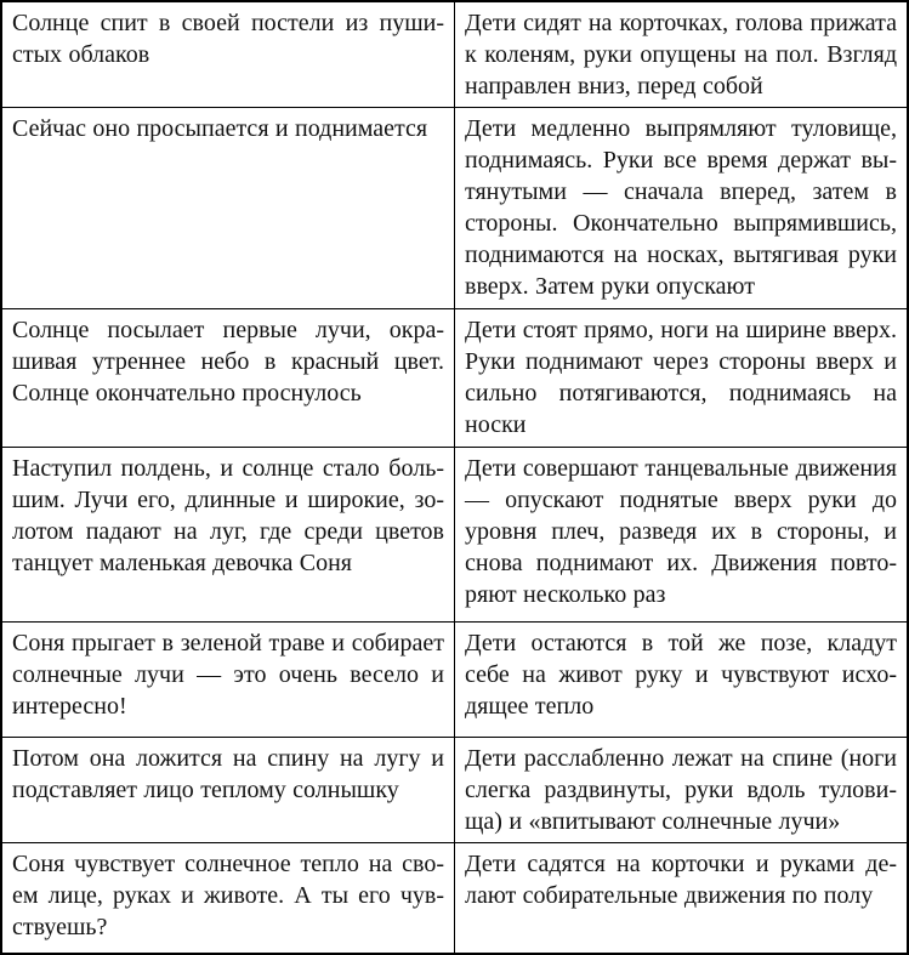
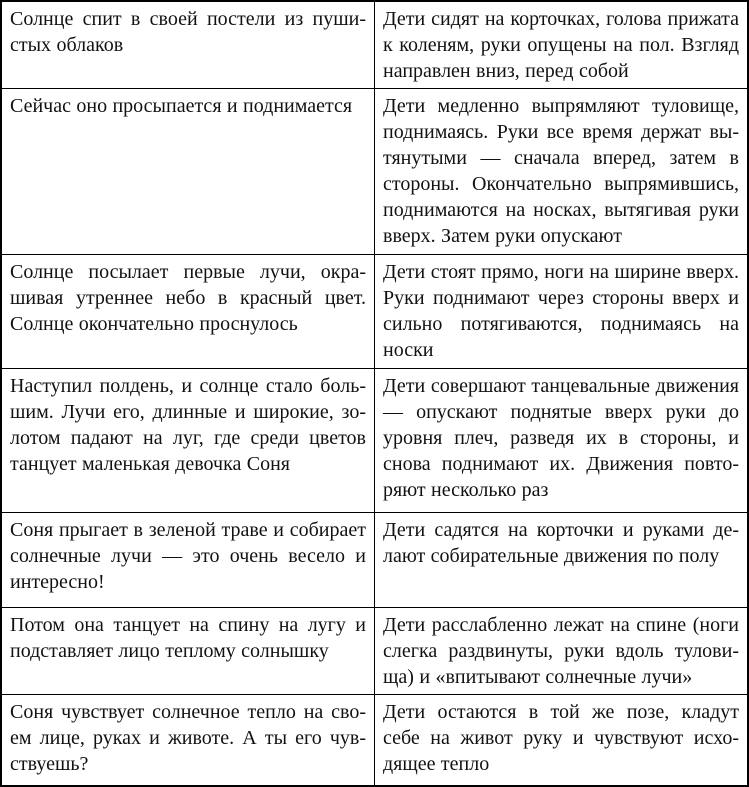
  Солнце спит в своей постели из пуши­стых облаков	Дети сидят на корточках, голова при­жата к коленям, руки опущены на пол. Взгляд направлен вниз, перед собой
  Сейчас оно просыпается и поднимается	Дети медленно выпрямляют туловище, поднимаясь. Руки все время держат вы­тянутыми — сначала вперед, затем в стороны. Окончательно выпрямившись, поднимаются на носках, вытягивая руки вверх. Затем руки опускают
  Солнце посылает первые лучи, окра­шивая утреннее небо в красный цвет. Солнце окончательно проснулось	Дети стоят прямо, ноги на ширине вверх. Руки поднимают через стороны вверх и сильно потягиваются, поднимаясь на носки
  Наступил полдень, и солнце стало боль­шим. Лучи его, длинные и широкие, зо­лотом падают на луг, где среди цветов танцует маленькая девочка Соня	Дети совершают танцевальные движе­ния — опускают поднятые вверх руки до уровня плеч, разведя их в стороны, и снова поднимают их. Движения повто­ряют несколько раз
- Соня прыгает в зеленой траве и собира­ет солнечные лучи — это очень весело и интересно!	Дети остаются в той же позе, кладут себе на живот руку и чувствуют исхо­дящее тепло
+ Соня прыгает в зеленой траве и собира­ет солнечные лучи — это очень весело и интересно!	Дети садятся на корточки и руками де­лают собирательные движения по полу
- Потом она ложится на спину на лугу и подставляет лицо теплому солнышку	Дети расслабленно лежат на спине (ноги слегка раздвинуты, руки вдоль тулови­ща) и «впитывают солнечные лучи»
+ Потом она танцует на спину на лугу и подставляет лицо теплому солнышку	Дети расслабленно лежат на спине (ноги слегка раздвинуты, руки вдоль тулови­ща) и «впитывают солнечные лучи»
- Соня чувствует солнечное тепло на сво­ем лице, руках и животе. А ты его чув­ствуешь?	Дети садятся на корточки и руками де­лают собирательные движения по полу
+ Соня чувствует солнечное тепло на сво­ем лице, руках и животе. А ты его чув­ствуешь?	Дети остаются в той же позе, кладут себе на живот руку и чувствуют исхо­дящее тепло
